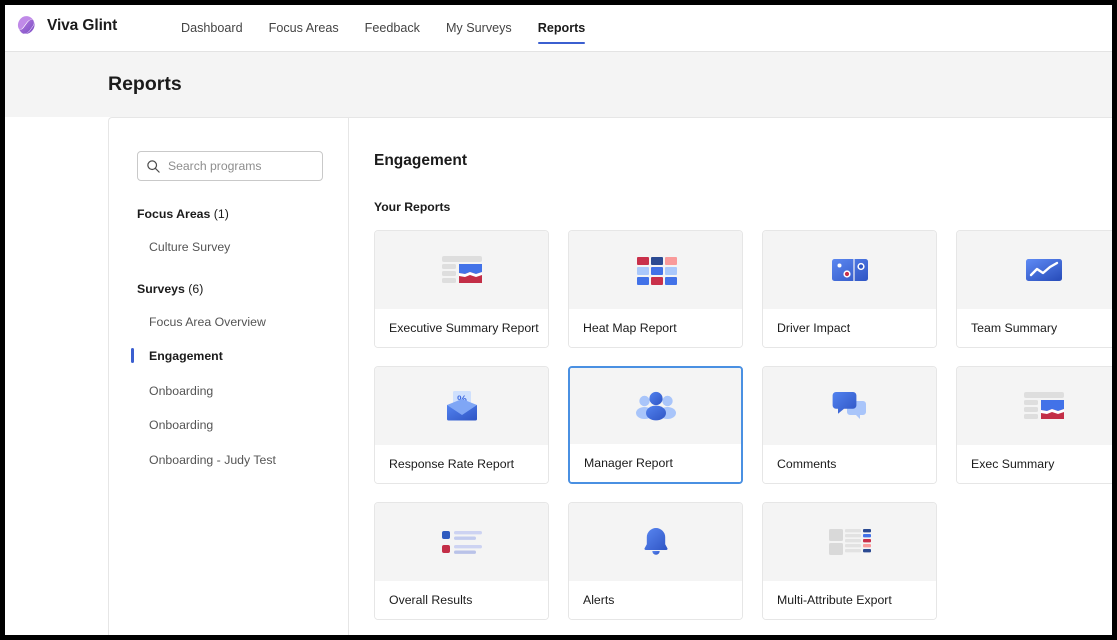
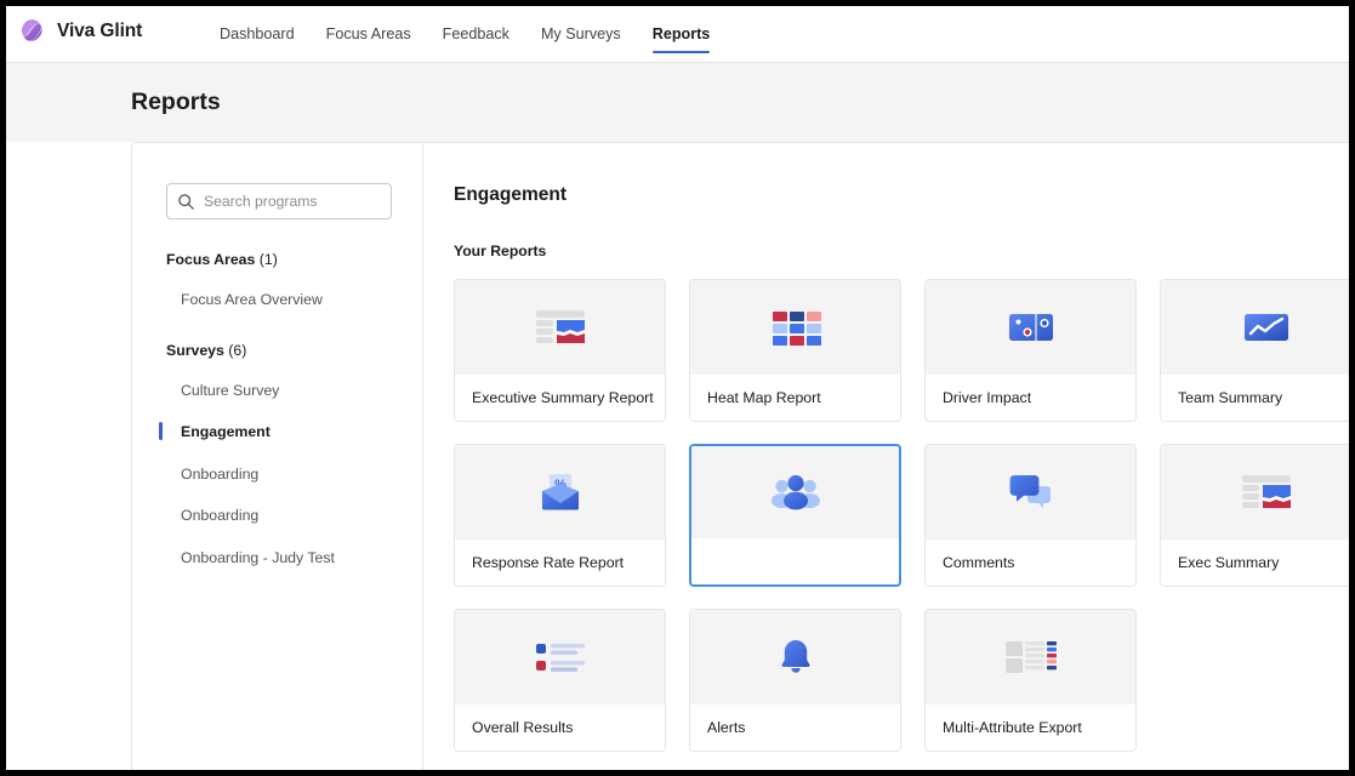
  Viva Glint
  Dashboard
  Focus Areas
  Feedback
  My Surveys
  Reports
  Reports
  Search programs
  Focus Areas (1)
- Culture Survey
+ Focus Area Overview
  Surveys (6)
- Focus Area Overview
+ Culture Survey
  Engagement
  Onboarding
  Onboarding
  Onboarding - Judy Test
  Engagement
  Your Reports
  Executive Summary Report
  Heat Map Report
  Driver Impact
  Team Summary
  Response Rate Report
- Manager Report
  Comments
  Exec Summary
  Overall Results
  Alerts
  Multi-Attribute Export
